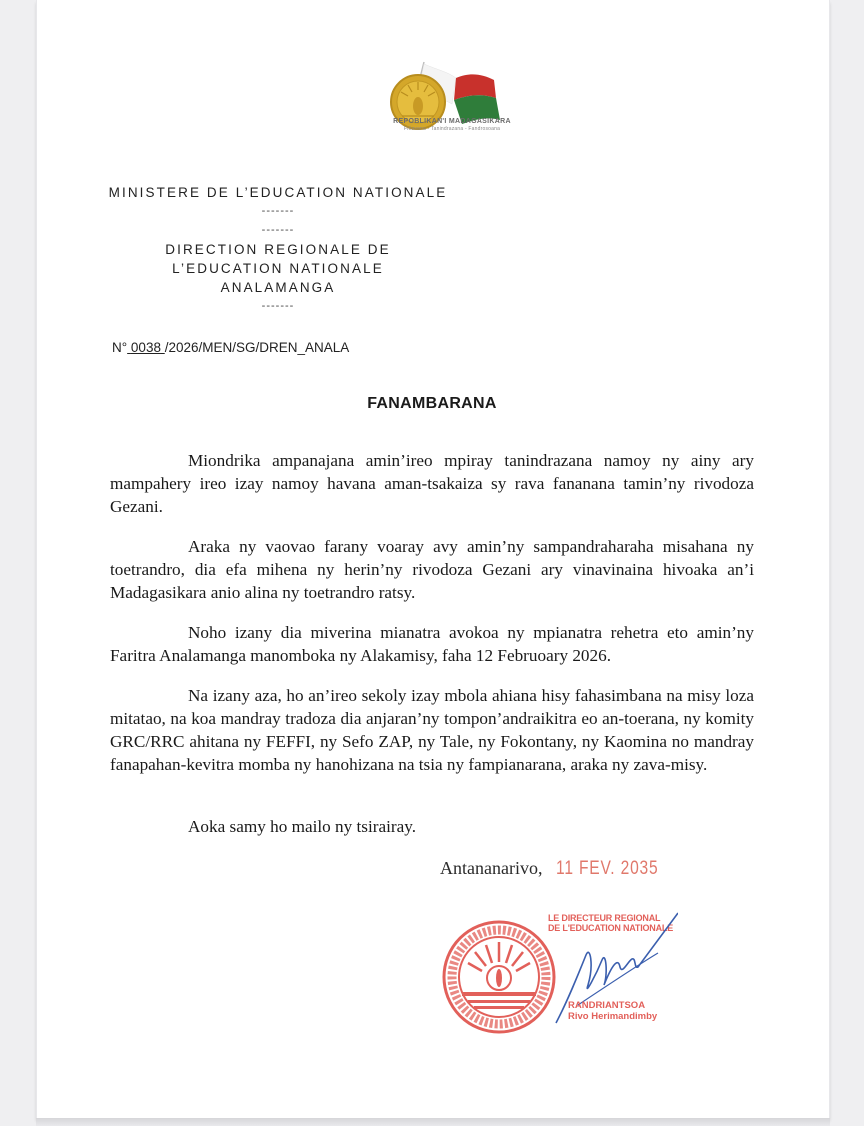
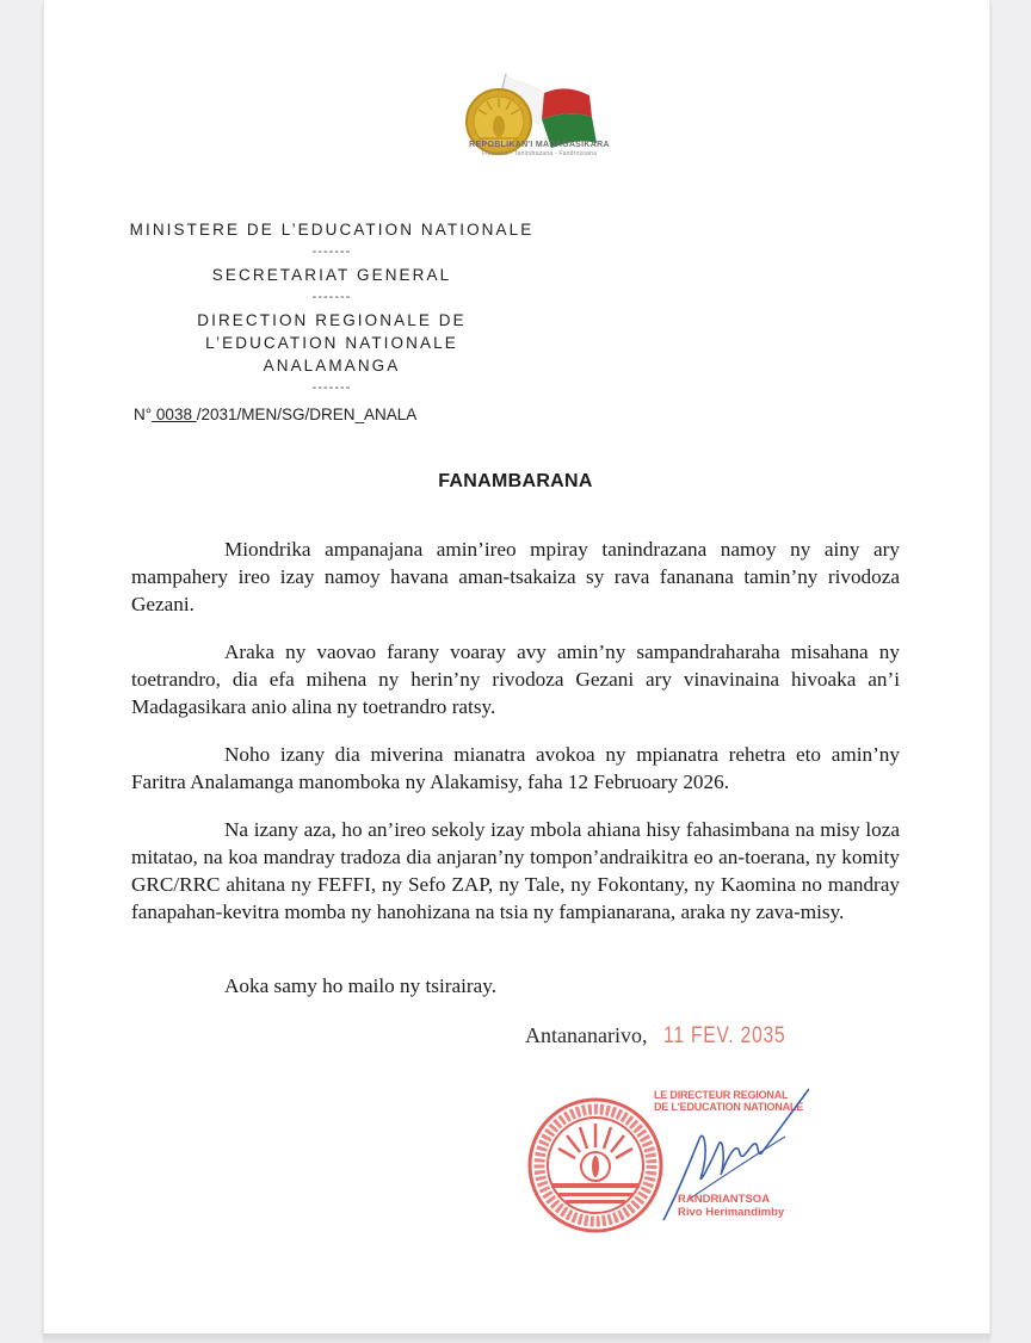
  MINISTERE DE L’EDUCATION NATIONALE
  -------
+ SECRETARIAT GENERAL
  -------
  DIRECTION REGIONALE DE
  L’EDUCATION NATIONALE
  ANALAMANGA
  -------
- N° 0038 /2026/MEN/SG/DREN_ANALA
+ N° 0038 /2031/MEN/SG/DREN_ANALA
  FANAMBARANA
  Miondrika ampanajana amin’ireo mpiray tanindrazana namoy ny ainy ary mampahery ireo izay namoy havana aman-tsakaiza sy rava fananana tamin’ny rivodoza Gezani.
  Araka ny vaovao farany voaray avy amin’ny sampandraharaha misahana ny toetrandro, dia efa mihena ny herin’ny rivodoza Gezani ary vinavinaina hivoaka an’i Madagasikara anio alina ny toetrandro ratsy.
  Noho izany dia miverina mianatra avokoa ny mpianatra rehetra eto amin’ny Faritra Analamanga manomboka ny Alakamisy, faha 12 Februoary 2026.
  Na izany aza, ho an’ireo sekoly izay mbola ahiana hisy fahasimbana na misy loza mitatao, na koa mandray tradoza dia anjaran’ny tompon’andraikitra eo an-toerana, ny komity GRC/RRC ahitana ny FEFFI, ny Sefo ZAP, ny Tale, ny Fokontany, ny Kaomina no mandray fanapahan-kevitra momba ny hanohizana na tsia ny fampianarana, araka ny zava-misy.
  Aoka samy ho mailo ny tsirairay.
  Antananarivo, 11 FEV. 2035
  LE DIRECTEUR REGIONAL
  DE L'EDUCATION NATIONALE
  RANDRIANTSOA
  Rivo Herimandimby
